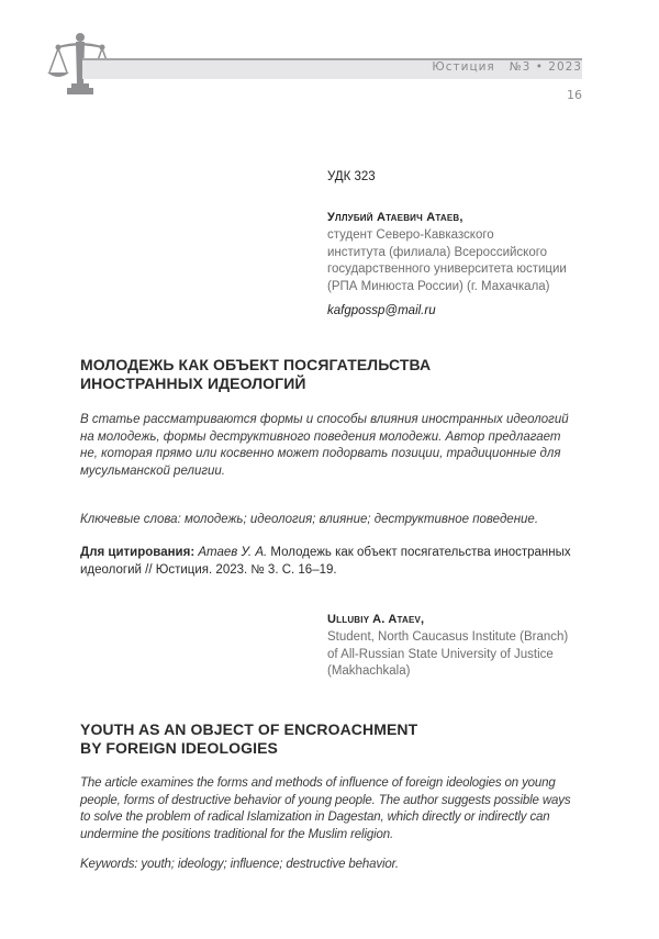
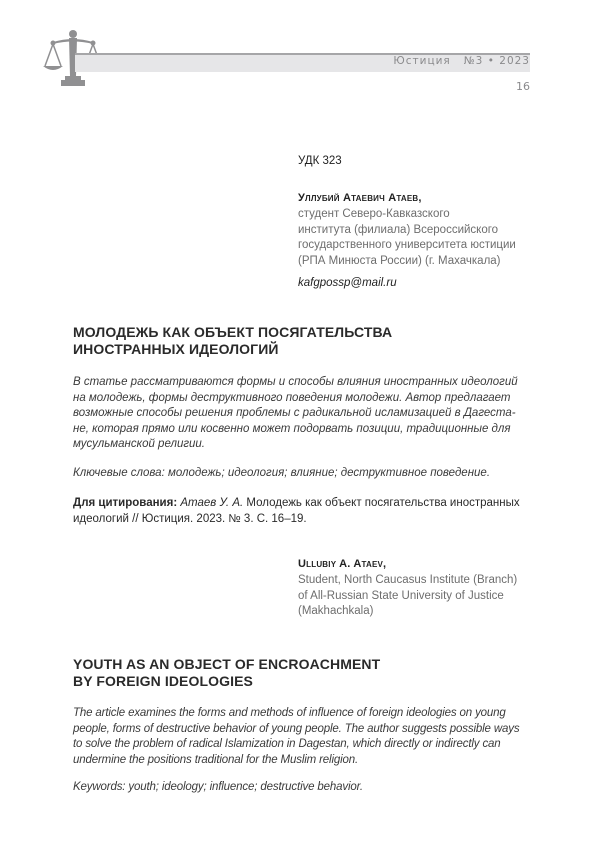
  Юстиция №3 • 2023
  16
  УДК 323
  Уллубий Атаевич Атаев,
  студент Северо-Кавказского
  института (филиала) Всероссийского
  государственного университета юстиции
  (РПА Минюста России) (г. Махачкала)
  kafgpossp@mail.ru
  МОЛОДЕЖЬ КАК ОБЪЕКТ ПОСЯГАТЕЛЬСТВА
  ИНОСТРАННЫХ ИДЕОЛОГИЙ
  В статье рассматриваются формы и способы влияния иностранных идеологий
  на молодежь, формы деструктивного поведения молодежи. Автор предлагает
+ возможные способы решения проблемы с радикальной исламизацией в Дагеста-
  не, которая прямо или косвенно может подорвать позиции, традиционные для
  мусульманской религии.
  Ключевые слова: молодежь; идеология; влияние; деструктивное поведение.
  Для цитирования: Атаев У. А. Молодежь как объект посягательства иностранных
  идеологий // Юстиция. 2023. № 3. С. 16–19.
  Ullubiy A. Ataev,
  Student, North Caucasus Institute (Branch)
  of All-Russian State University of Justice
  (Makhachkala)
  YOUTH AS AN OBJECT OF ENCROACHMENT
  BY FOREIGN IDEOLOGIES
  The article examines the forms and methods of influence of foreign ideologies on young
  people, forms of destructive behavior of young people. The author suggests possible ways
  to solve the problem of radical Islamization in Dagestan, which directly or indirectly can
  undermine the positions traditional for the Muslim religion.
  Keywords: youth; ideology; influence; destructive behavior.
